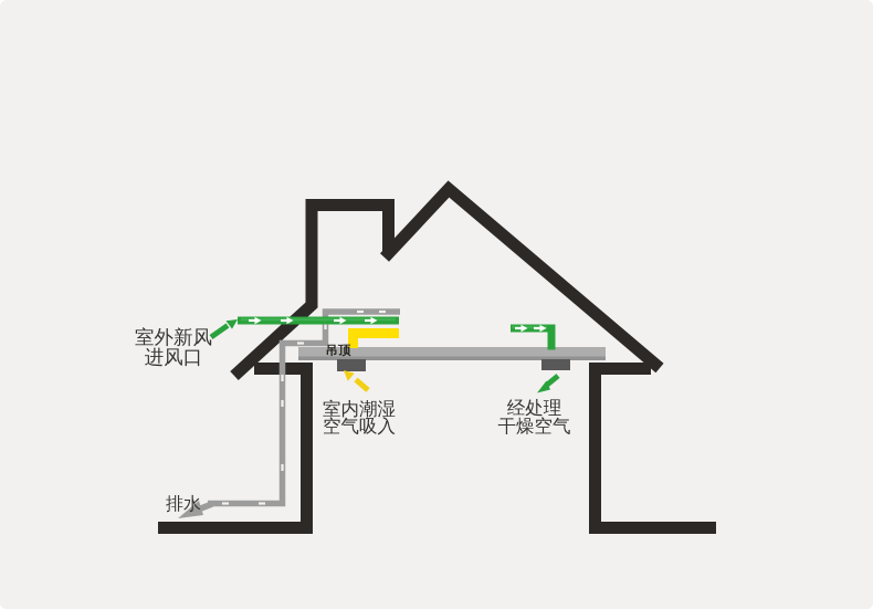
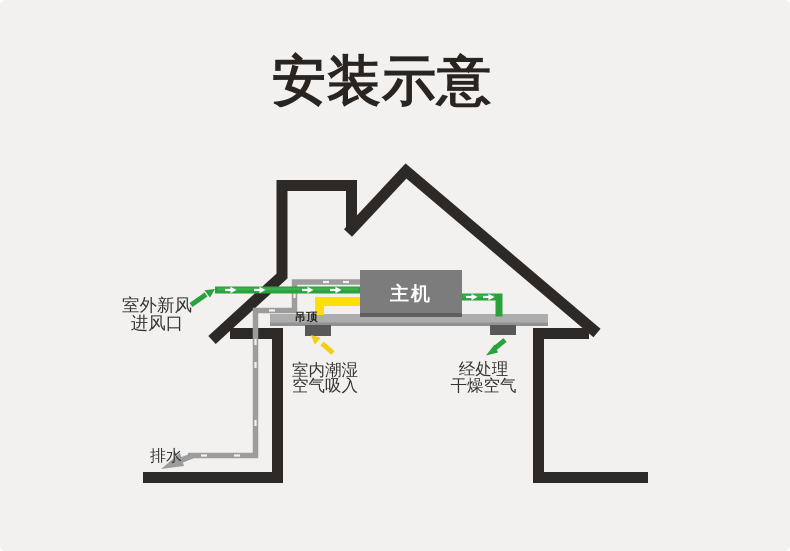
+ 安装示意
+ 主机
  室外新风
  进风口
  吊顶
  室内潮湿
  空气吸入
  经处理
  干燥空气
  排水
